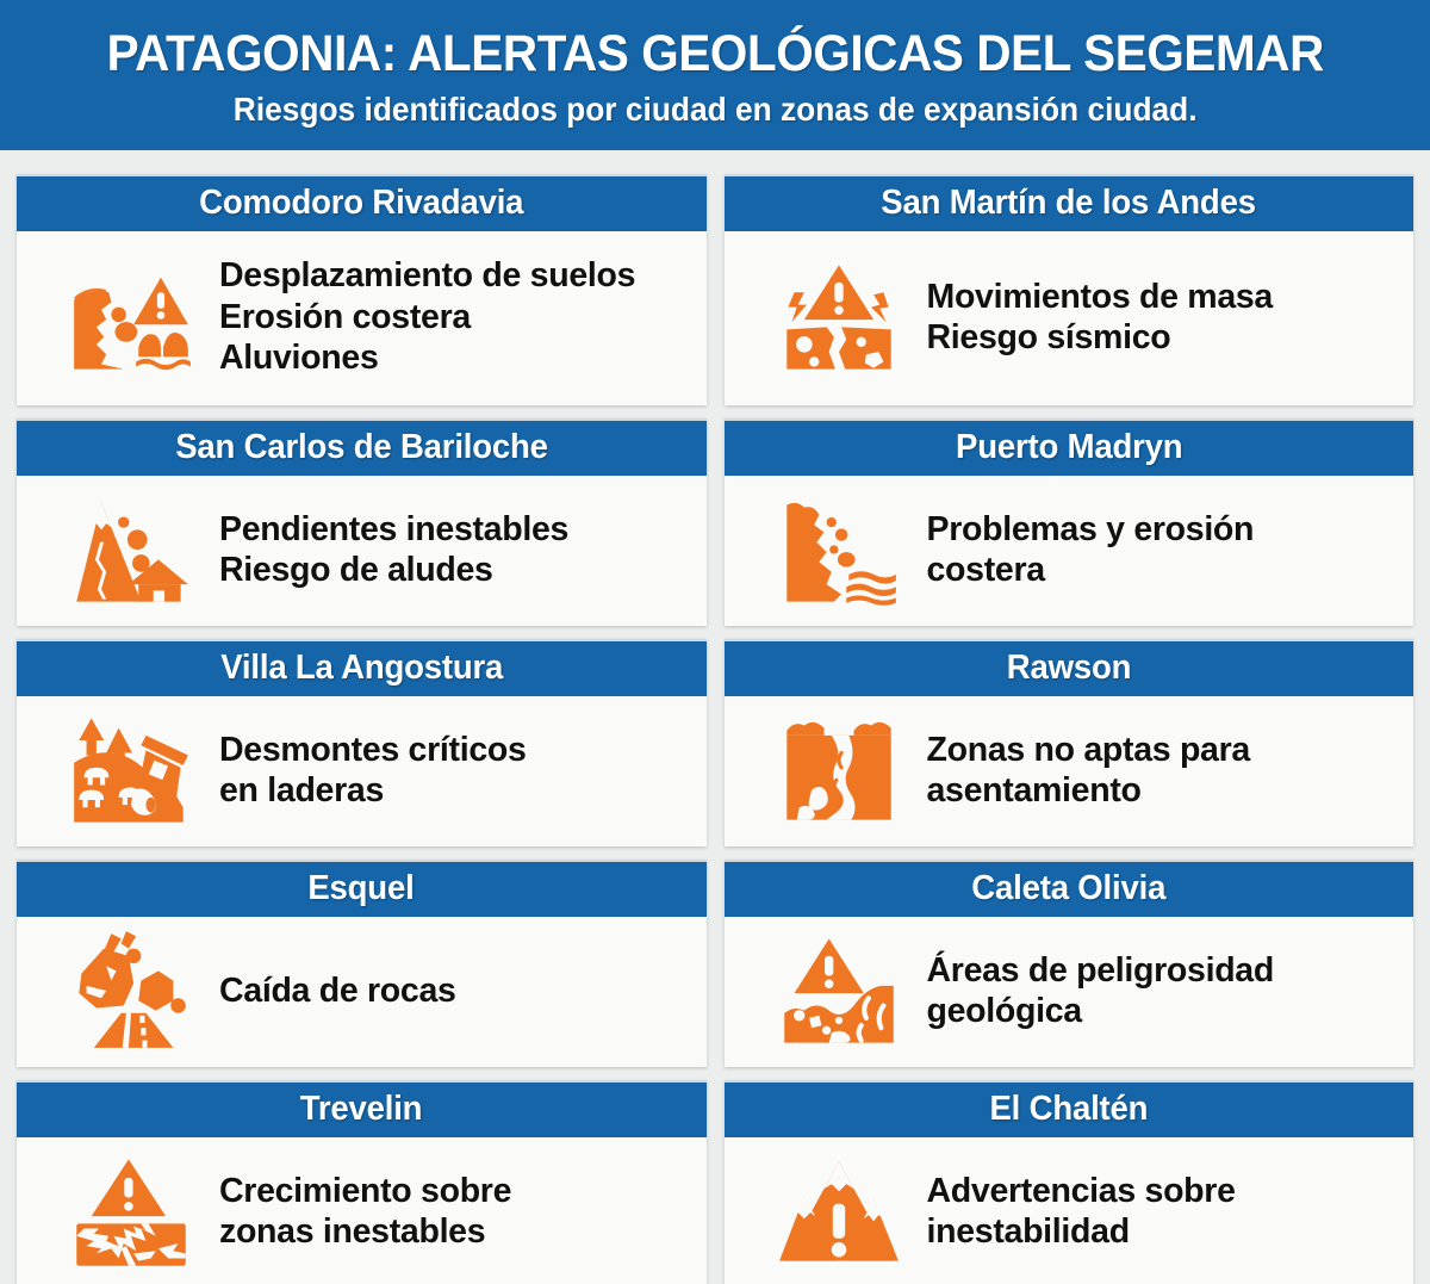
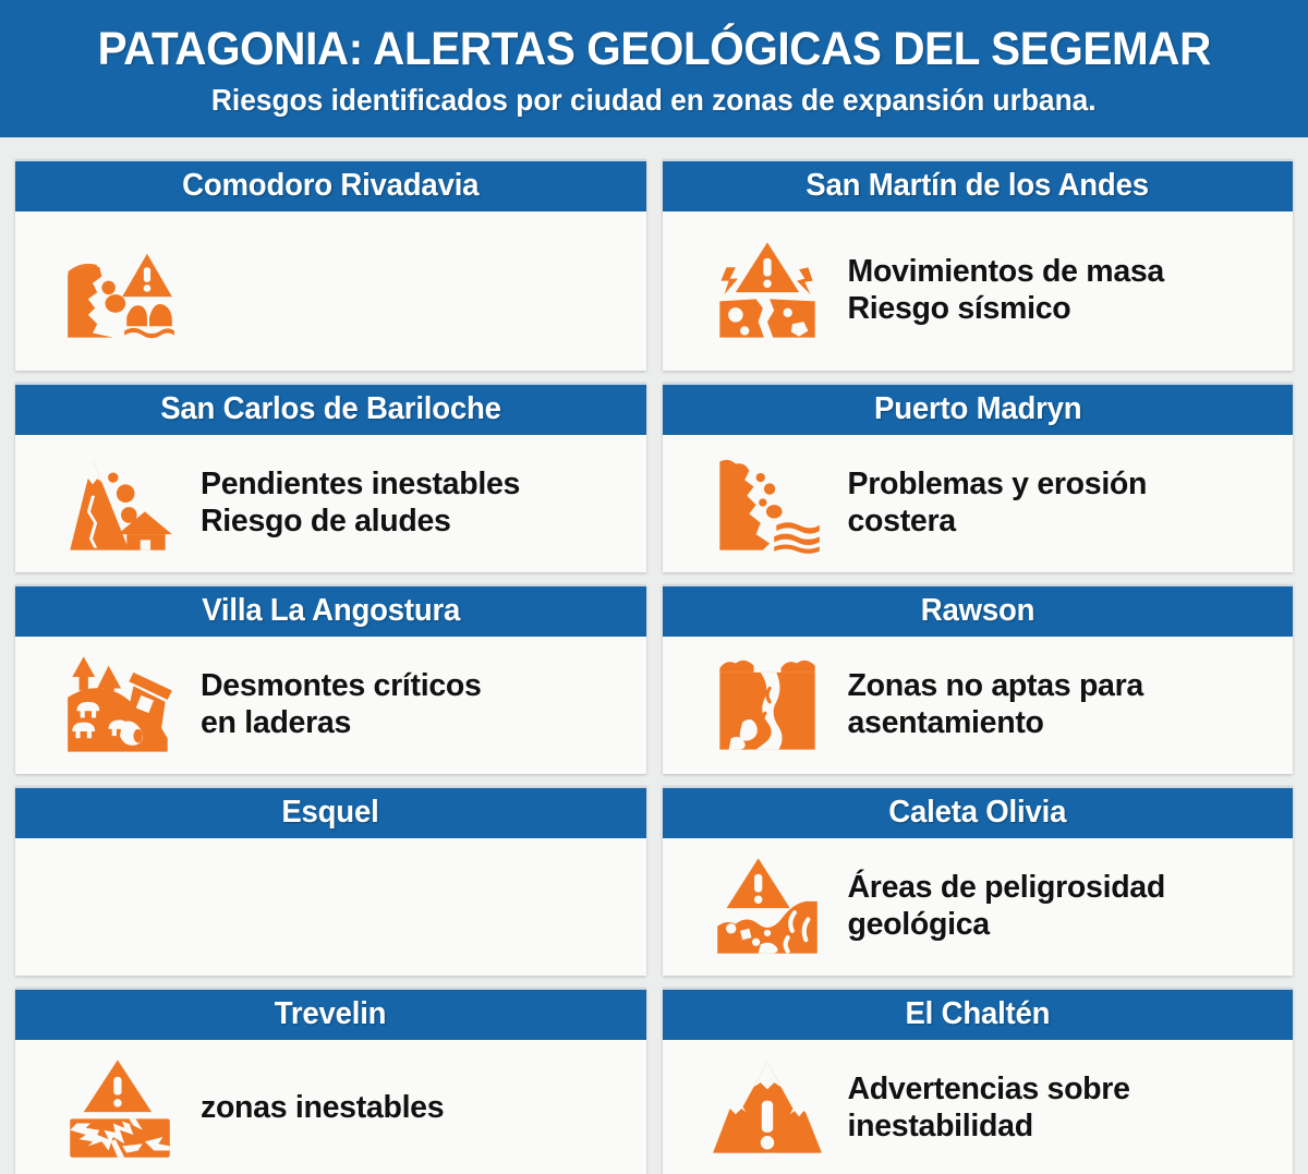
  PATAGONIA: ALERTAS GEOLÓGICAS DEL SEGEMAR
- Riesgos identificados por ciudad en zonas de expansión ciudad.
+ Riesgos identificados por ciudad en zonas de expansión urbana.
  Comodoro Rivadavia
- Desplazamiento de suelos
- Erosión costera
- Aluviones
  San Martín de los Andes
  Movimientos de masa
  Riesgo sísmico
  San Carlos de Bariloche
  Pendientes inestables
  Riesgo de aludes
  Puerto Madryn
  Problemas y erosión
  costera
  Villa La Angostura
  Desmontes críticos
  en laderas
  Rawson
  Zonas no aptas para
  asentamiento
  Esquel
- Caída de rocas
  Caleta Olivia
  Áreas de peligrosidad
  geológica
  Trevelin
- Crecimiento sobre
  zonas inestables
  El Chaltén
  Advertencias sobre
  inestabilidad
